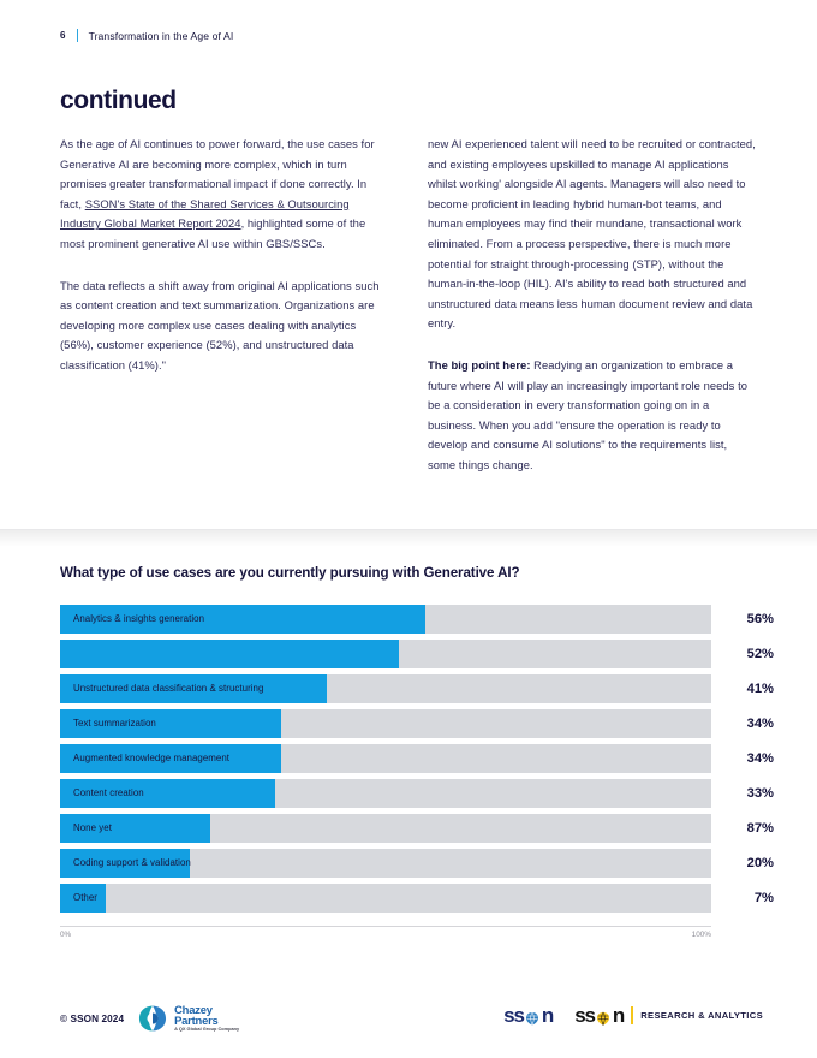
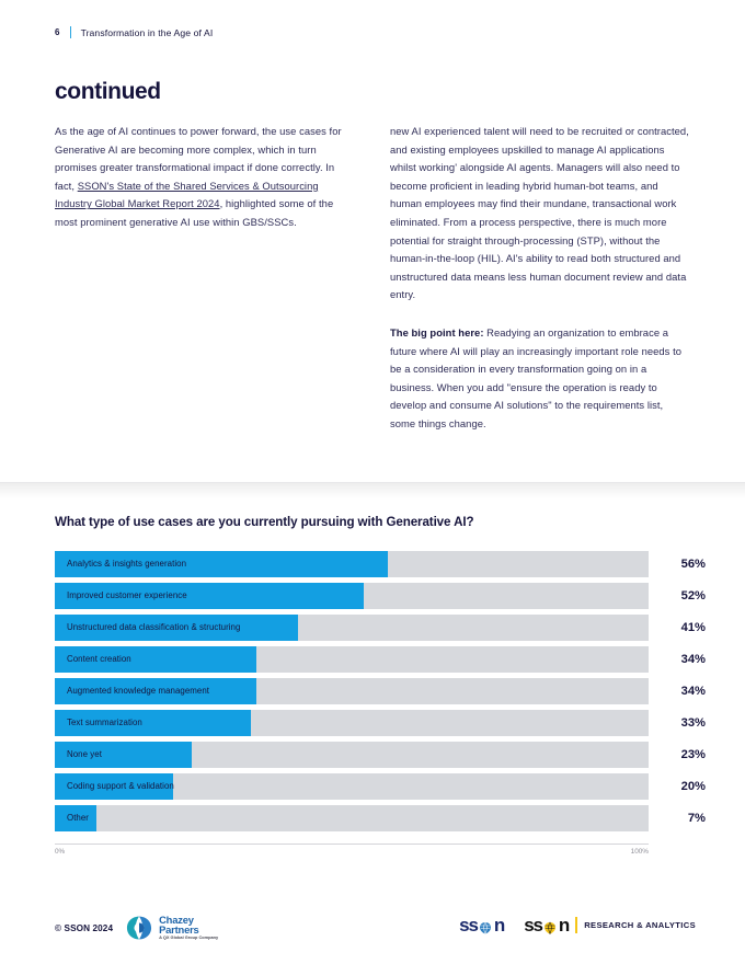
  6
  Transformation in the Age of AI
  continued
  As the age of AI continues to power forward, the use cases for Generative AI are becoming more complex, which in turn promises greater transformational impact if done correctly. In fact, SSON's State of the Shared Services & Outsourcing Industry Global Market Report 2024, highlighted some of the most prominent generative AI use within GBS/SSCs.
- The data reflects a shift away from original AI applications such as content creation and text summarization. Organizations are developing more complex use cases dealing with analytics (56%), customer experience (52%), and unstructured data classification (41%)."
  new AI experienced talent will need to be recruited or contracted, and existing employees upskilled to manage AI applications whilst working' alongside AI agents. Managers will also need to become proficient in leading hybrid human-bot teams, and human employees may find their mundane, transactional work eliminated. From a process perspective, there is much more potential for straight through-processing (STP), without the human-in-the-loop (HIL). AI's ability to read both structured and unstructured data means less human document review and data entry.
  The big point here: Readying an organization to embrace a future where AI will play an increasingly important role needs to be a consideration in every transformation going on in a business. When you add "ensure the operation is ready to develop and consume AI solutions" to the requirements list, some things change.
  What type of use cases are you currently pursuing with Generative AI?
  Analytics & insights generation
  56%
+ Improved customer experience
  52%
  Unstructured data classification & structuring
  41%
- Text summarization
+ Content creation
  34%
  Augmented knowledge management
  34%
- Content creation
+ Text summarization
  33%
  None yet
- 87%
+ 23%
  Coding support & validation
  20%
  Other
  7%
  © SSON 2024
  Chazey
  Partners
  ss
  n
  ss
  n
  RESEARCH & ANALYTICS
